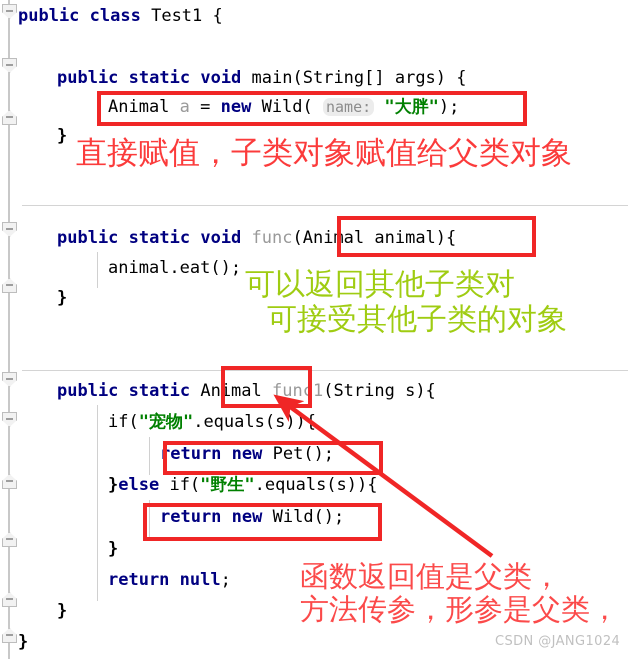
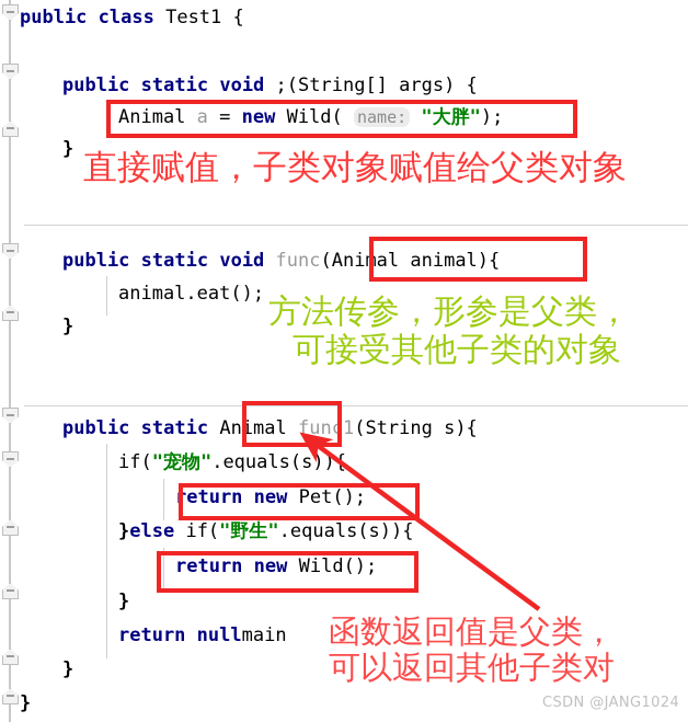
  public class Test1 {
- public static void main(String[] args) {
+ public static void ;(String[] args) {
  Animal a = new Wild( name: "大胖");
  }
  public static void func(Animal animal){
  animal.eat();
  }
  public static Animal func1(String s){
  if("宠物".equals(s))
  return new Pet();
  }else if("野生".equals(s)){
  return new Wild();
  }
- return null;
+ return nullmain
  }
  }
  直接赋值，子类对象赋值给父类对象
- 可以返回其他子类对
+ 方法传参，形参是父类，
  可接受其他子类的对象
  函数返回值是父类，
- 方法传参，形参是父类，
+ 可以返回其他子类对
  CSDN @JANG1024
